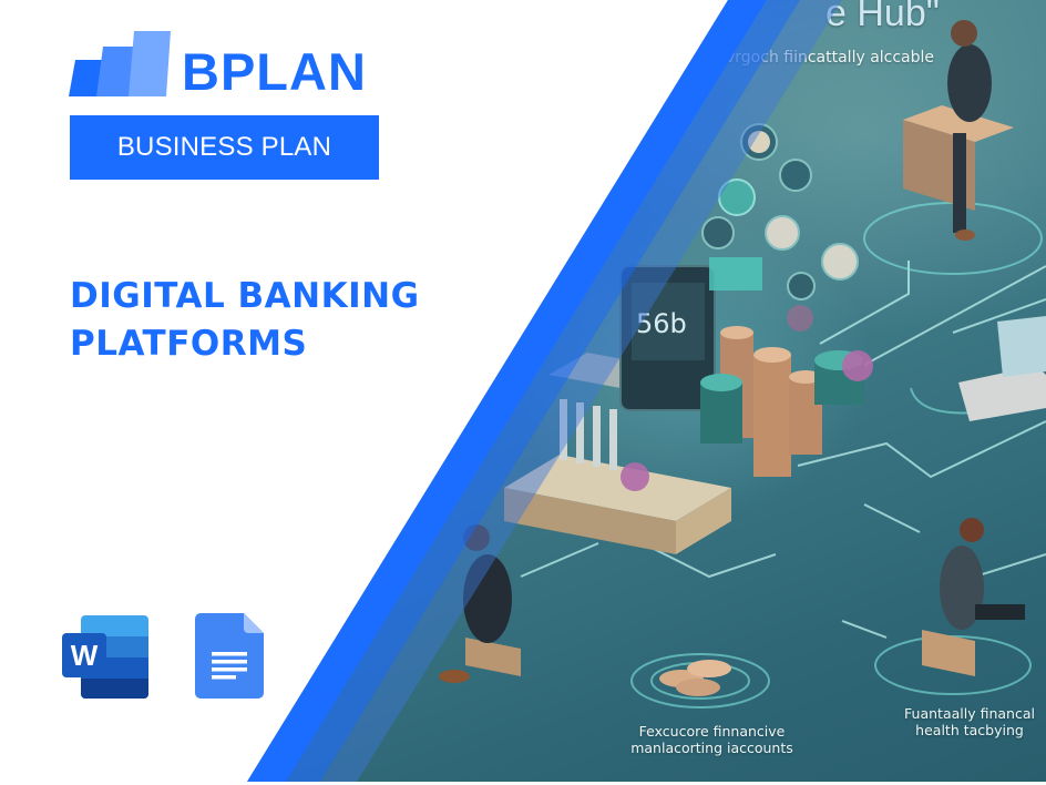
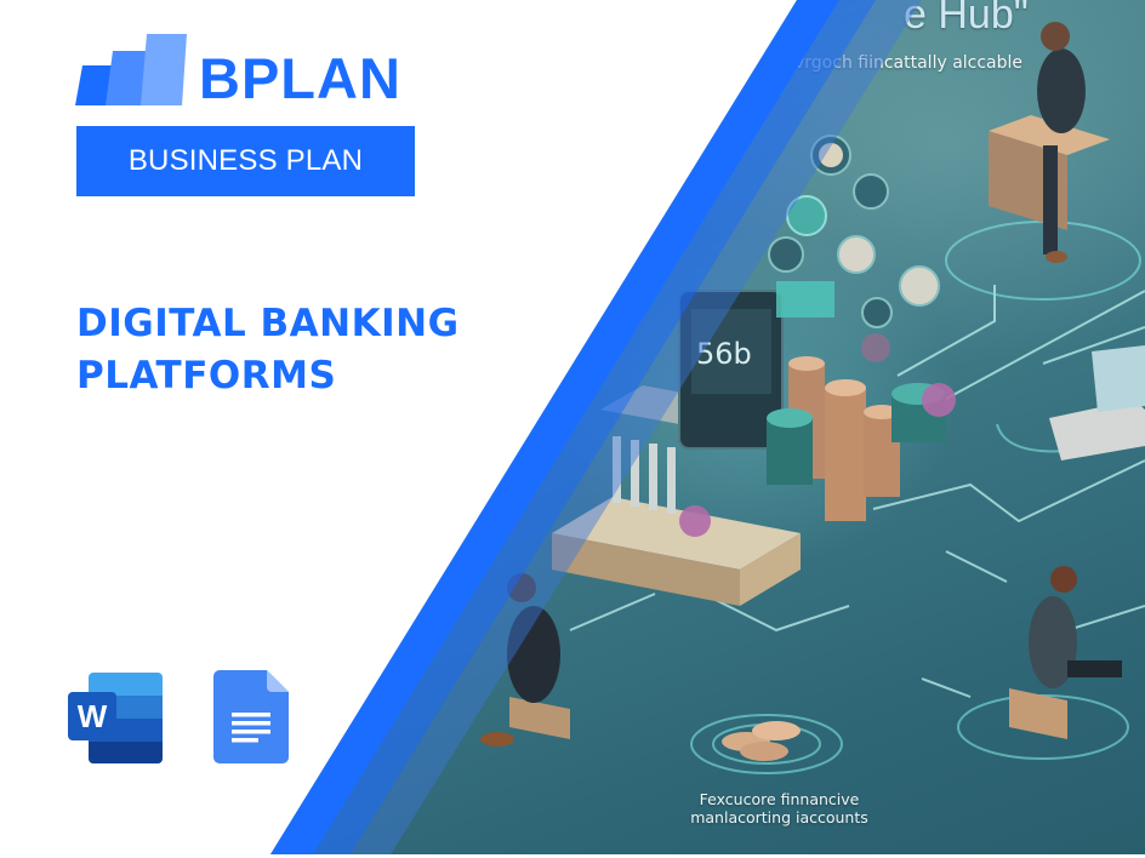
  56b
  e Hub"
  rgoch fiincattally alccable
  Fexcucore finnancive
  manlacorting iaccounts
- Fuantaally financal
- health tacbying
  BPLAN
  BUSINESS PLAN
  DIGITAL BANKING
  PLATFORMS
  W
